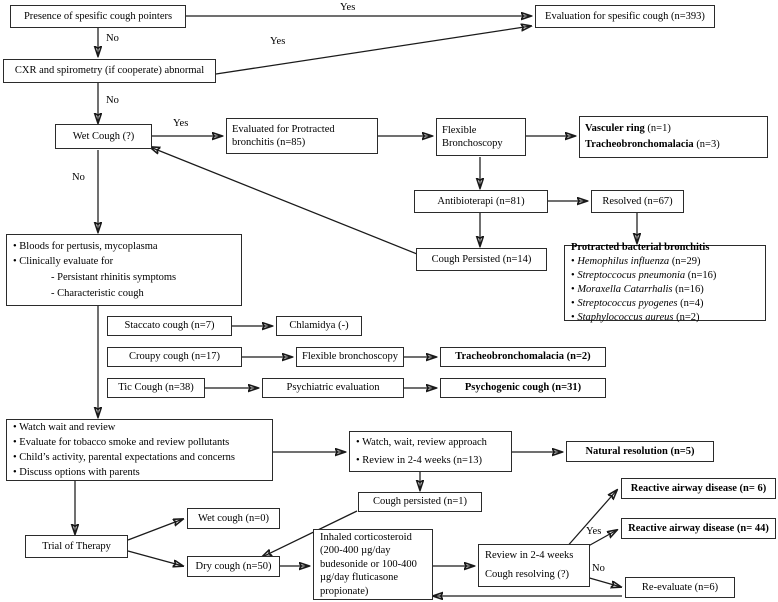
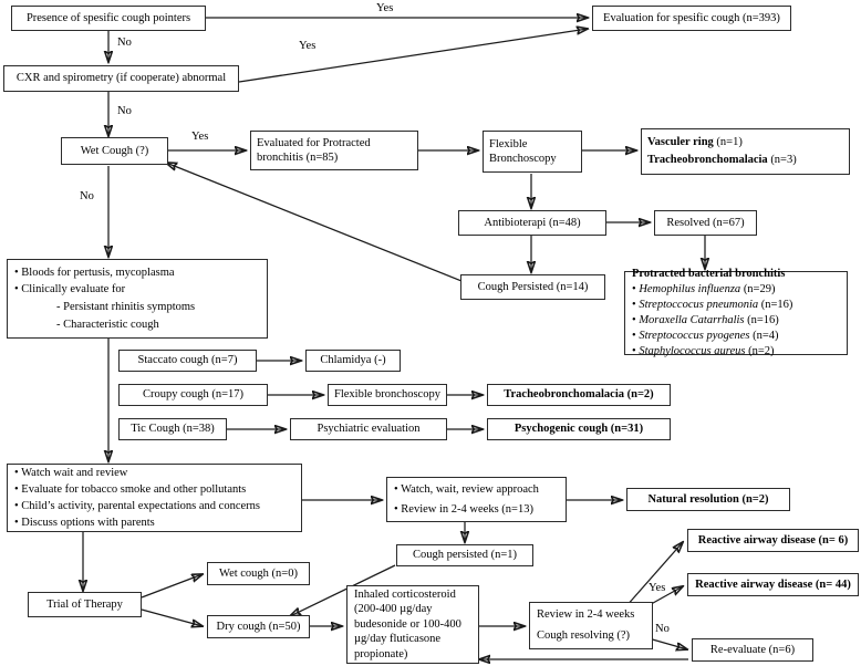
  Presence of spesific cough pointers
  Evaluation for spesific cough (n=393)
  CXR and spirometry (if cooperate) abnormal
  Wet Cough (?)
  Evaluated for Protracted
  bronchitis (n=85)
  Flexible
  Bronchoscopy
  Vasculer ring (n=1)
  Tracheobronchomalacia (n=3)
- Antibioterapi (n=81)
+ Antibioterapi (n=48)
  Resolved (n=67)
  Cough Persisted (n=14)
  Protracted bacterial bronchitis
  • Hemophilus influenza (n=29)
  • Streptoccocus pneumonia (n=16)
  • Moraxella Catarrhalis (n=16)
  • Streptococcus pyogenes (n=4)
  • Staphylococcus aureus (n=2)
  • Bloods for pertusis, mycoplasma
  • Clinically evaluate for
  - Persistant rhinitis symptoms
  - Characteristic cough
  Staccato cough (n=7)
  Chlamidya (-)
  Croupy cough (n=17)
  Flexible bronchoscopy
  Tracheobronchomalacia (n=2)
  Tic Cough (n=38)
  Psychiatric evaluation
  Psychogenic cough (n=31)
  • Watch wait and review
- • Evaluate for tobacco smoke and review pollutants
+ • Evaluate for tobacco smoke and other pollutants
  • Child’s activity, parental expectations and concerns
  • Discuss options with parents
  • Watch, wait, review approach
  • Review in 2-4 weeks (n=13)
- Natural resolution (n=5)
+ Natural resolution (n=2)
  Cough persisted (n=1)
  Trial of Therapy
  Wet cough (n=0)
  Dry cough (n=50)
  Inhaled corticosteroid
  (200-400 µg/day
  budesonide or 100-400
  µg/day fluticasone
  propionate)
  Review in 2-4 weeks
  Cough resolving (?)
  Reactive airway disease (n= 6)
  Reactive airway disease (n= 44)
  Re-evaluate (n=6)
  Yes
  No
  Yes
  No
  Yes
  No
  Yes
  No
